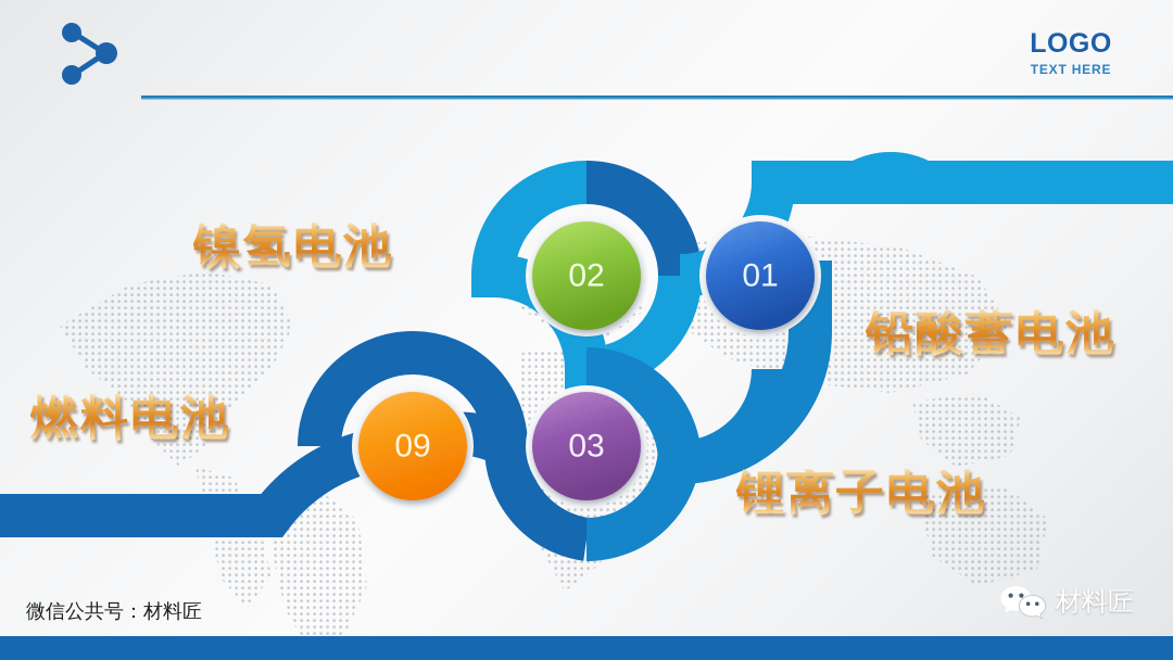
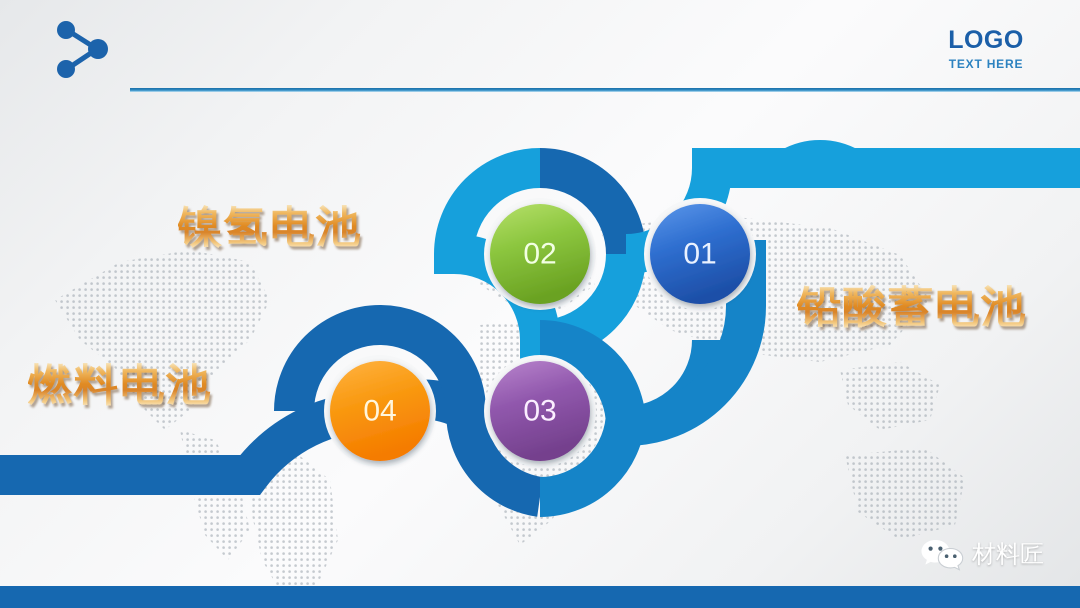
  LOGO
  TEXT HERE
  01
  02
  03
- 09
+ 04
  镍氢电池
  铅酸蓄电池
  燃料电池
- 锂离子电池
- 微信公共号：材料匠
  材料匠
